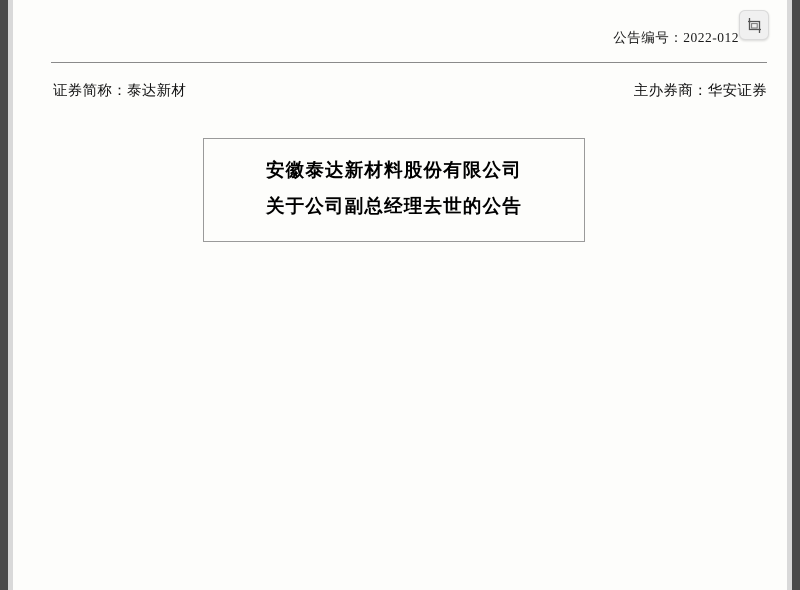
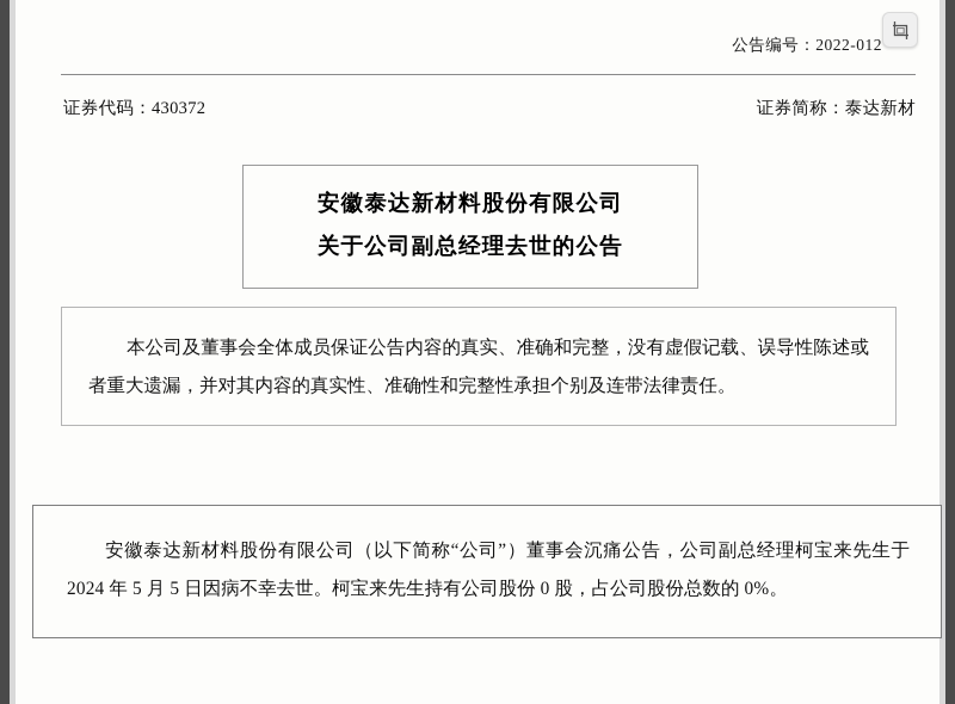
  公告编号：2022-012
+ 证券代码：430372
  证券简称：泰达新材
- 主办券商：华安证券
  安徽泰达新材料股份有限公司
  关于公司副总经理去世的公告
+ 本公司及董事会全体成员保证公告内容的真实、准确和完整，没有虚假记载、误导性陈述或者重大遗漏，并对其内容的真实性、准确性和完整性承担个别及连带法律责任。
+ 安徽泰达新材料股份有限公司（以下简称“公司”）董事会沉痛公告，公司副总经理柯宝来先生于 2024 年 5 月 5 日因病不幸去世。柯宝来先生持有公司股份 0 股，占公司股份总数的 0%。
